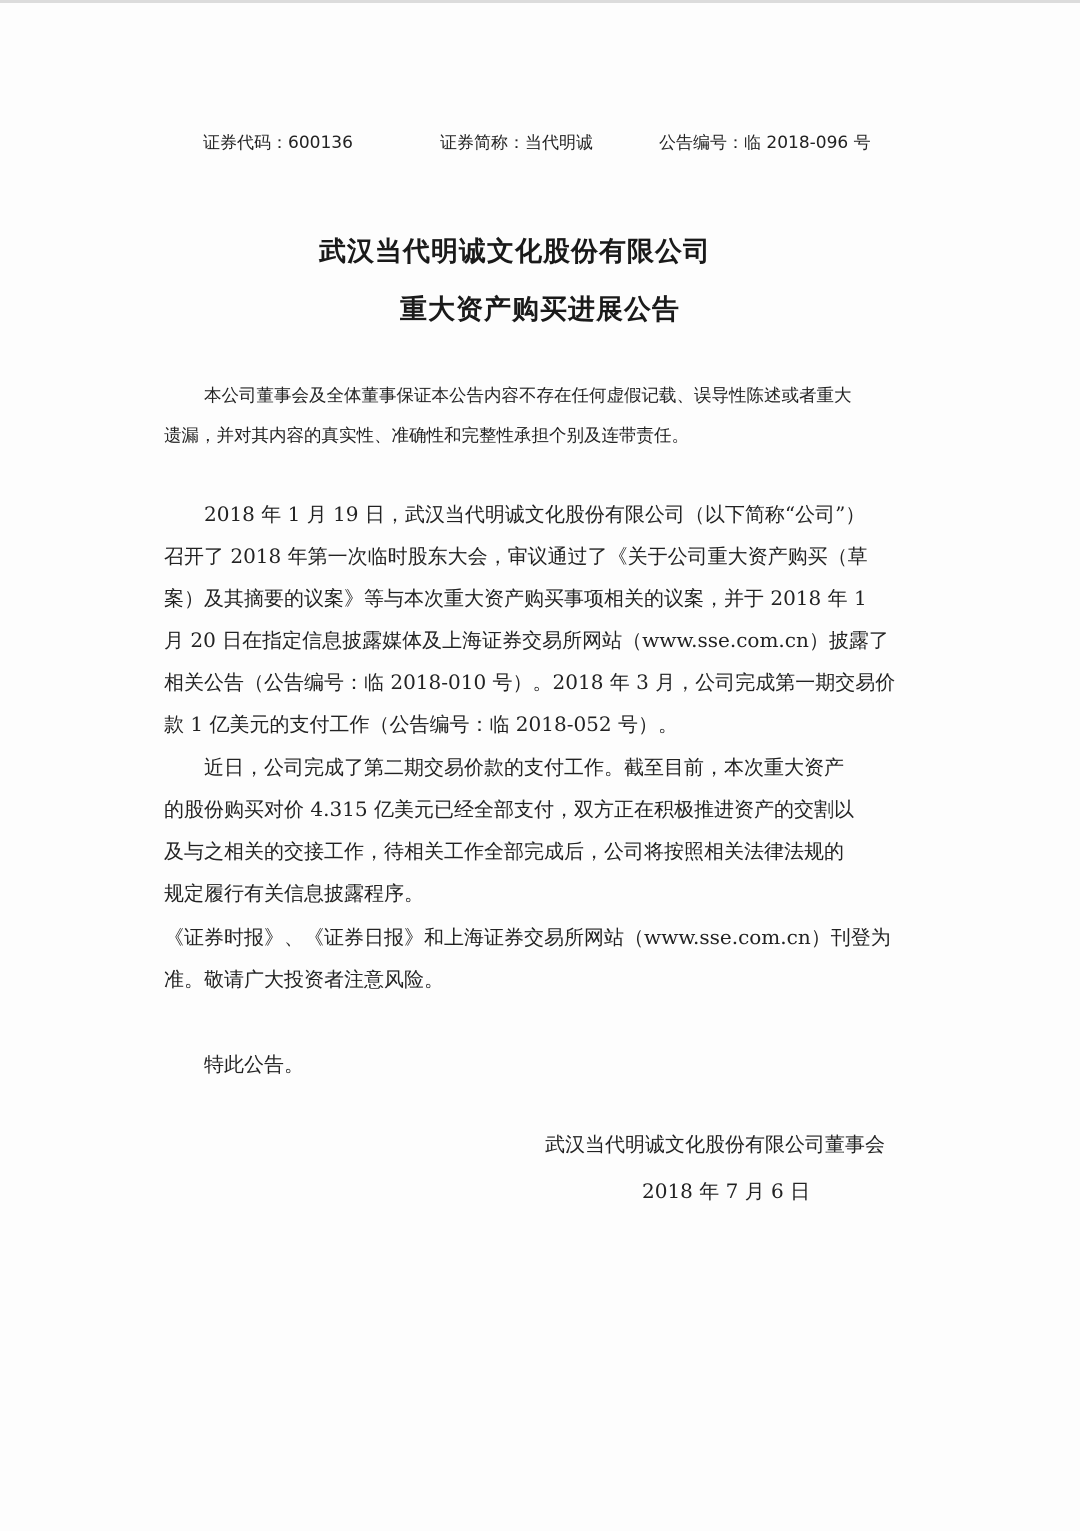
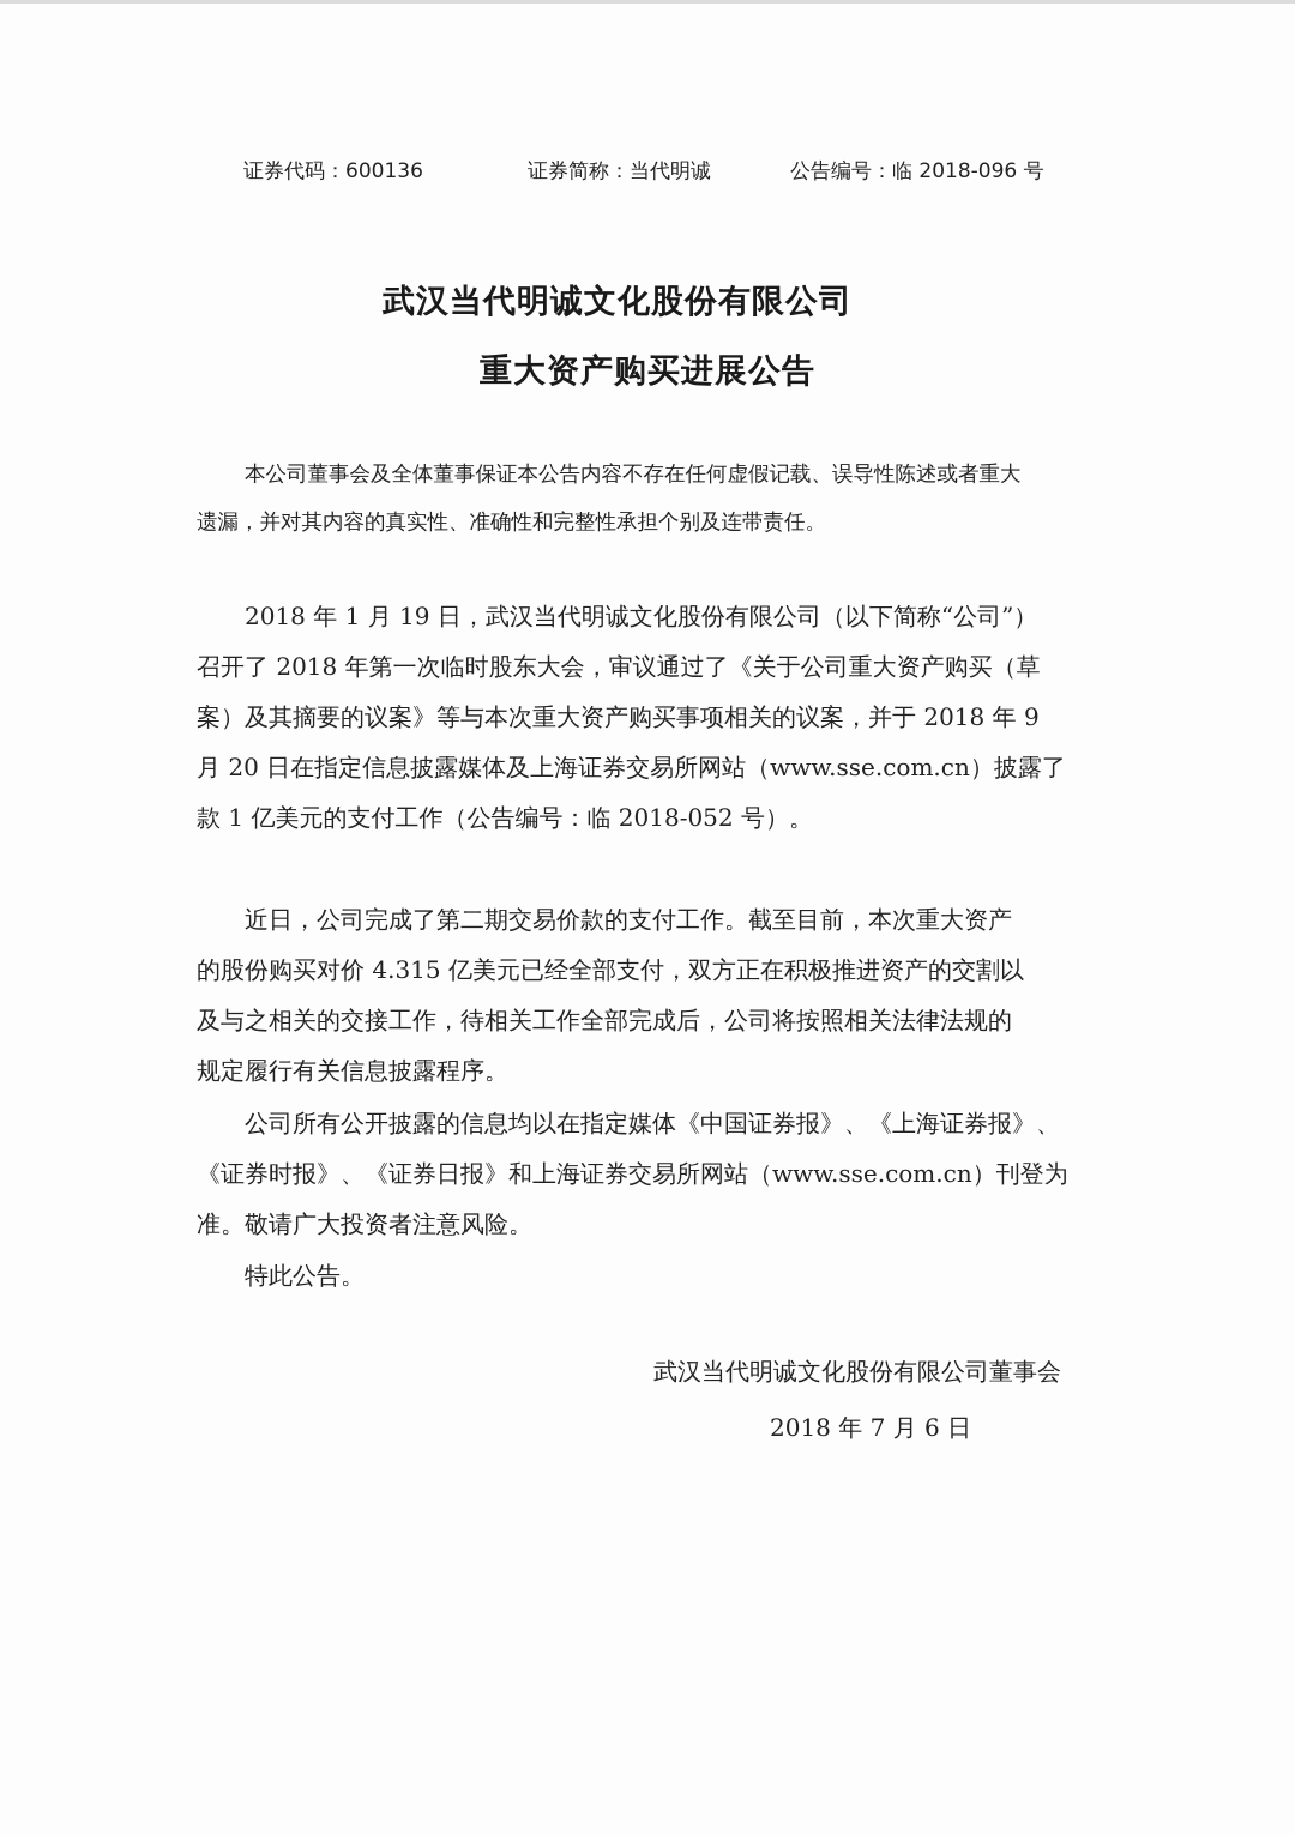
  证券代码：600136
  证券简称：当代明诚
  公告编号：临 2018-096 号
  武汉当代明诚文化股份有限公司
  重大资产购买进展公告
  本公司董事会及全体董事保证本公告内容不存在任何虚假记载、误导性陈述或者重大
  遗漏，并对其内容的真实性、准确性和完整性承担个别及连带责任。
  2018 年 1 月 19 日，武汉当代明诚文化股份有限公司（以下简称“公司”）
  召开了 2018 年第一次临时股东大会，审议通过了《关于公司重大资产购买（草
- 案）及其摘要的议案》等与本次重大资产购买事项相关的议案，并于 2018 年 1
+ 案）及其摘要的议案》等与本次重大资产购买事项相关的议案，并于 2018 年 9
  月 20 日在指定信息披露媒体及上海证券交易所网站（www.sse.com.cn）披露了
- 相关公告（公告编号：临 2018-010 号）。2018 年 3 月，公司完成第一期交易价
  款 1 亿美元的支付工作（公告编号：临 2018-052 号）。
  近日，公司完成了第二期交易价款的支付工作。截至目前，本次重大资产
  的股份购买对价 4.315 亿美元已经全部支付，双方正在积极推进资产的交割以
  及与之相关的交接工作，待相关工作全部完成后，公司将按照相关法律法规的
  规定履行有关信息披露程序。
+ 公司所有公开披露的信息均以在指定媒体《中国证券报》、《上海证券报》、
  《证券时报》、《证券日报》和上海证券交易所网站（www.sse.com.cn）刊登为
  准。敬请广大投资者注意风险。
  特此公告。
  武汉当代明诚文化股份有限公司董事会
  2018 年 7 月 6 日
